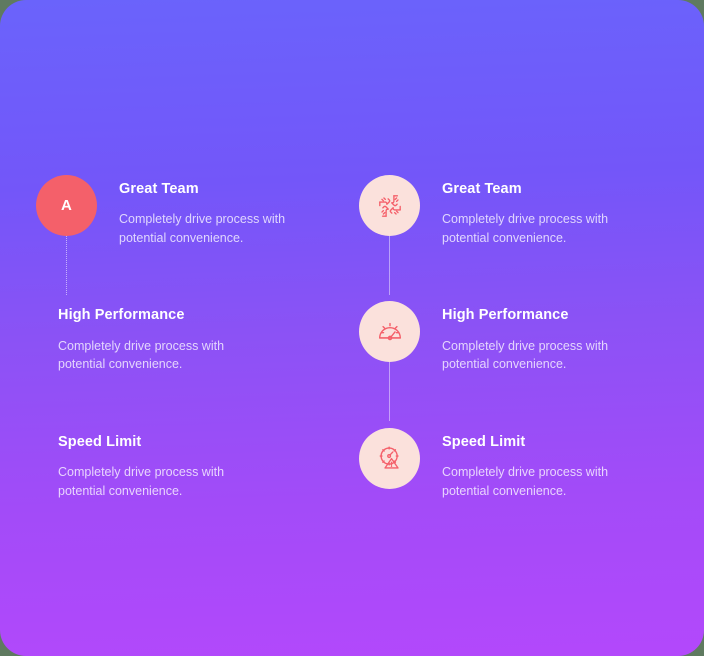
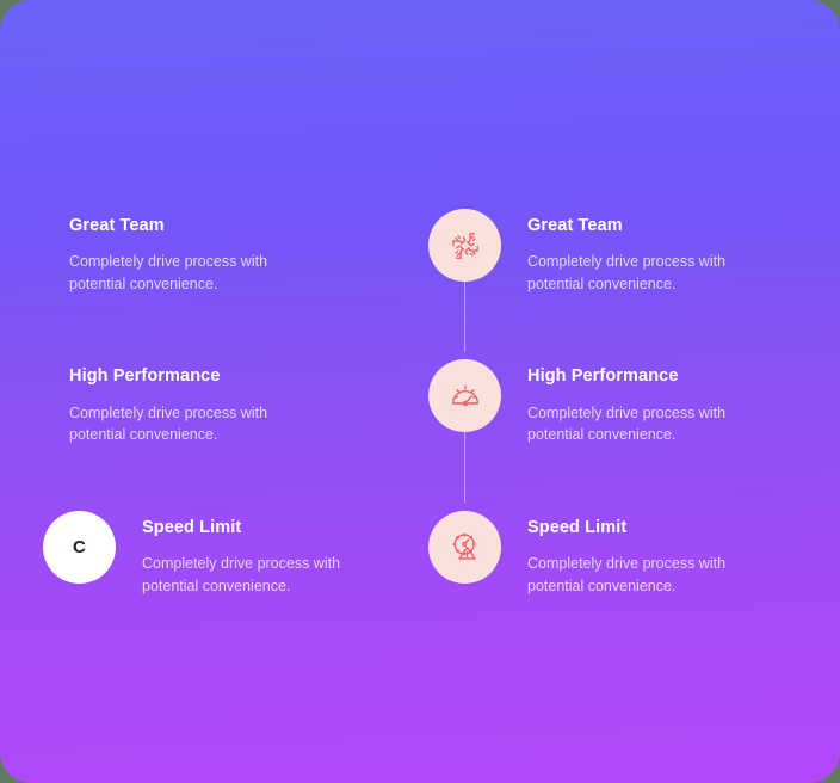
- A
  Great Team
  Completely drive process with potential convenience.
  High Performance
  Completely drive process with potential convenience.
+ C
  Speed Limit
  Completely drive process with potential convenience.
  Great Team
  Completely drive process with potential convenience.
  High Performance
  Completely drive process with potential convenience.
  Speed Limit
  Completely drive process with potential convenience.
